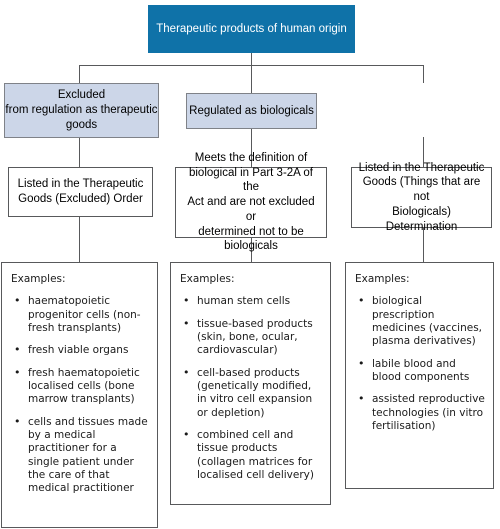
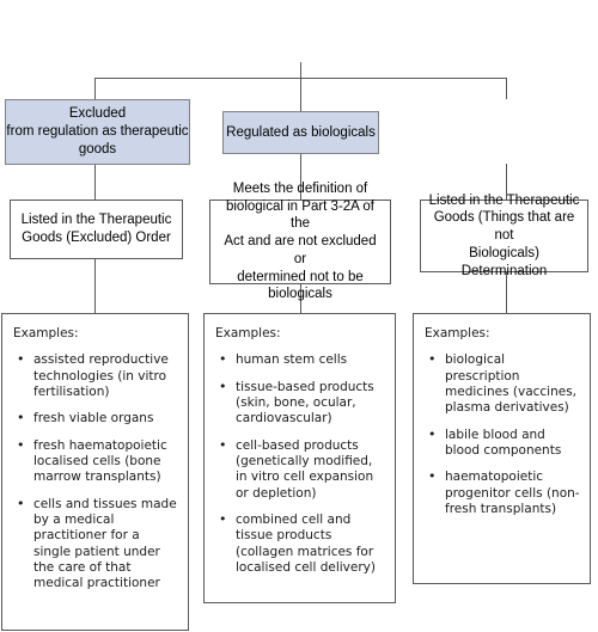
- Therapeutic products of human origin
  Excluded
  from regulation as therapeutic
  goods
  Regulated as biologicals
  Listed in the Therapeutic
  Goods (Excluded) Order
  Meets the definition of
  biological in Part 3-2A of the
  Act and are not excluded or
  determined not to be
  biologicals
  Listed in the Therapeutic
  Goods (Things that are not
  Biologicals) Determination
  Examples:
  •
- haematopoietic progenitor cells (non-fresh transplants)
+ assisted reproductive technologies (in vitro fertilisation)
  •
  fresh viable organs
  •
  fresh haematopoietic localised cells (bone marrow transplants)
  •
  cells and tissues made by a medical practitioner for a single patient under the care of that medical practitioner
  Examples:
  •
  human stem cells
  •
  tissue-based products (skin, bone, ocular, cardiovascular)
  •
  cell-based products (genetically modified, in vitro cell expansion or depletion)
  •
  combined cell and tissue products (collagen matrices for localised cell delivery)
  Examples:
  •
  biological prescription medicines (vaccines, plasma derivatives)
  •
  labile blood and blood components
  •
- assisted reproductive technologies (in vitro fertilisation)
+ haematopoietic progenitor cells (non-fresh transplants)
